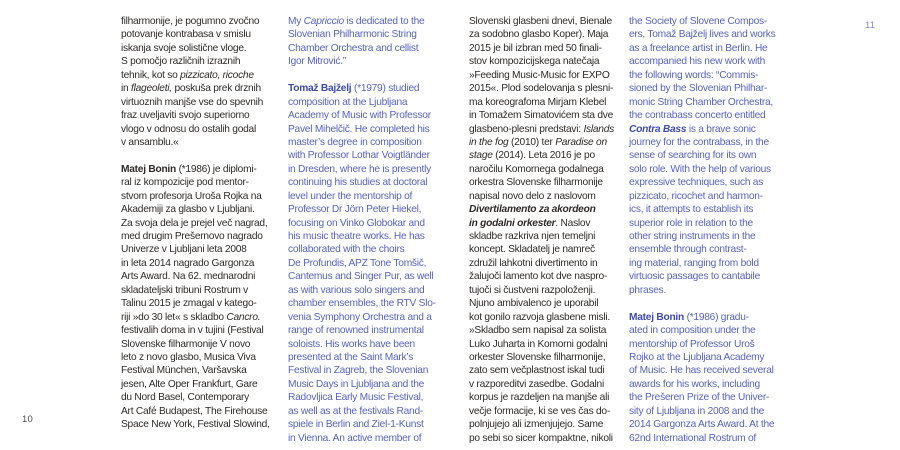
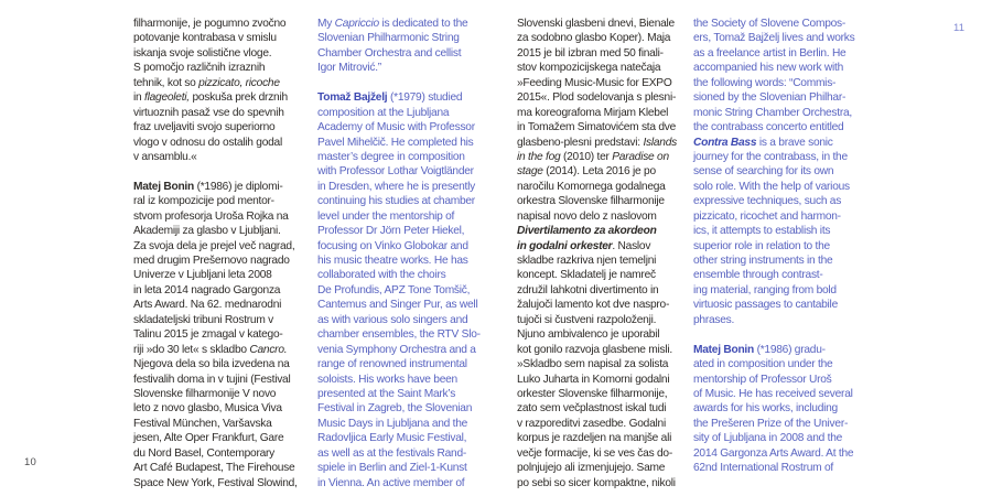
  filharmonije, je pogumno zvočno
  potovanje kontrabasa v smislu
  iskanja svoje solistične vloge.
  S pomočjo različnih izraznih
  tehnik, kot so pizzicato, ricoche
  in flageoleti, poskuša prek drznih
- virtuoznih manjše vse do spevnih
+ virtuoznih pasaž vse do spevnih
  fraz uveljaviti svojo superiorno
  vlogo v odnosu do ostalih godal
  v ansamblu.«
  Matej Bonin (*1986) je diplomi-
  ral iz kompozicije pod mentor-
  stvom profesorja Uroša Rojka na
  Akademiji za glasbo v Ljubljani.
  Za svoja dela je prejel več nagrad,
  med drugim Prešernovo nagrado
  Univerze v Ljubljani leta 2008
  in leta 2014 nagrado Gargonza
  Arts Award. Na 62. mednarodni
  skladateljski tribuni Rostrum v
  Talinu 2015 je zmagal v katego-
  riji »do 30 let« s skladbo Cancro.
+ Njegova dela so bila izvedena na
  festivalih doma in v tujini (Festival
  Slovenske filharmonije V novo
  leto z novo glasbo, Musica Viva
  Festival München, Varšavska
  jesen, Alte Oper Frankfurt, Gare
  du Nord Basel, Contemporary
  Art Café Budapest, The Firehouse
  Space New York, Festival Slowind,
  My Capriccio is dedicated to the
  Slovenian Philharmonic String
  Chamber Orchestra and cellist
  Igor Mitrović.”
  Tomaž Bajželj (*1979) studied
  composition at the Ljubljana
  Academy of Music with Professor
  Pavel Mihelčič. He completed his
  master’s degree in composition
  with Professor Lothar Voigtländer
  in Dresden, where he is presently
- continuing his studies at doctoral
+ continuing his studies at chamber
  level under the mentorship of
  Professor Dr Jörn Peter Hiekel,
  focusing on Vinko Globokar and
  his music theatre works. He has
  collaborated with the choirs
  De Profundis, APZ Tone Tomšič,
  Cantemus and Singer Pur, as well
  as with various solo singers and
  chamber ensembles, the RTV Slo-
  venia Symphony Orchestra and a
  range of renowned instrumental
  soloists. His works have been
  presented at the Saint Mark’s
  Festival in Zagreb, the Slovenian
  Music Days in Ljubljana and the
  Radovljica Early Music Festival,
  as well as at the festivals Rand-
  spiele in Berlin and Ziel-1-Kunst
  in Vienna. An active member of
  Slovenski glasbeni dnevi, Bienale
  za sodobno glasbo Koper). Maja
  2015 je bil izbran med 50 finali-
  stov kompozicijskega natečaja
  »Feeding Music-Music for EXPO
  2015«. Plod sodelovanja s plesni-
  ma koreografoma Mirjam Klebel
  in Tomažem Simatovićem sta dve
  glasbeno-plesni predstavi: Islands
  in the fog (2010) ter Paradise on
  stage (2014). Leta 2016 je po
  naročilu Komornega godalnega
  orkestra Slovenske filharmonije
  napisal novo delo z naslovom
  Divertilamento za akordeon
  in godalni orkester. Naslov
  skladbe razkriva njen temeljni
  koncept. Skladatelj je namreč
  združil lahkotni divertimento in
  žalujoči lamento kot dve naspro-
  tujoči si čustveni razpoloženji.
  Njuno ambivalenco je uporabil
  kot gonilo razvoja glasbene misli.
  »Skladbo sem napisal za solista
  Luko Juharta in Komorni godalni
  orkester Slovenske filharmonije,
  zato sem večplastnost iskal tudi
  v razporeditvi zasedbe. Godalni
  korpus je razdeljen na manjše ali
  večje formacije, ki se ves čas do-
  polnjujejo ali izmenjujejo. Same
  po sebi so sicer kompaktne, nikoli
  the Society of Slovene Compos-
  ers, Tomaž Bajželj lives and works
  as a freelance artist in Berlin. He
  accompanied his new work with
  the following words: “Commis-
  sioned by the Slovenian Philhar-
  monic String Chamber Orchestra,
  the contrabass concerto entitled
  Contra Bass is a brave sonic
  journey for the contrabass, in the
  sense of searching for its own
  solo role. With the help of various
  expressive techniques, such as
  pizzicato, ricochet and harmon-
  ics, it attempts to establish its
  superior role in relation to the
  other string instruments in the
  ensemble through contrast-
  ing material, ranging from bold
  virtuosic passages to cantabile
  phrases.
  Matej Bonin (*1986) gradu-
  ated in composition under the
  mentorship of Professor Uroš
- Rojko at the Ljubljana Academy
  of Music. He has received several
  awards for his works, including
  the Prešeren Prize of the Univer-
  sity of Ljubljana in 2008 and the
  2014 Gargonza Arts Award. At the
  62nd International Rostrum of
  10
  11
